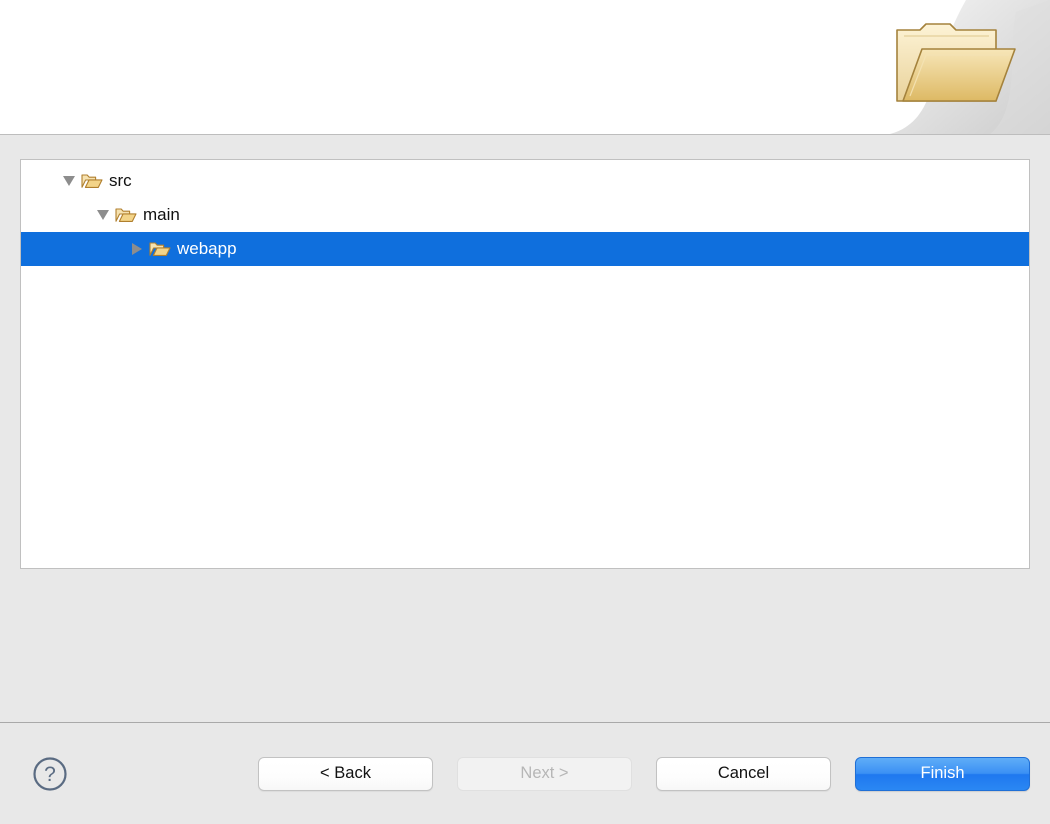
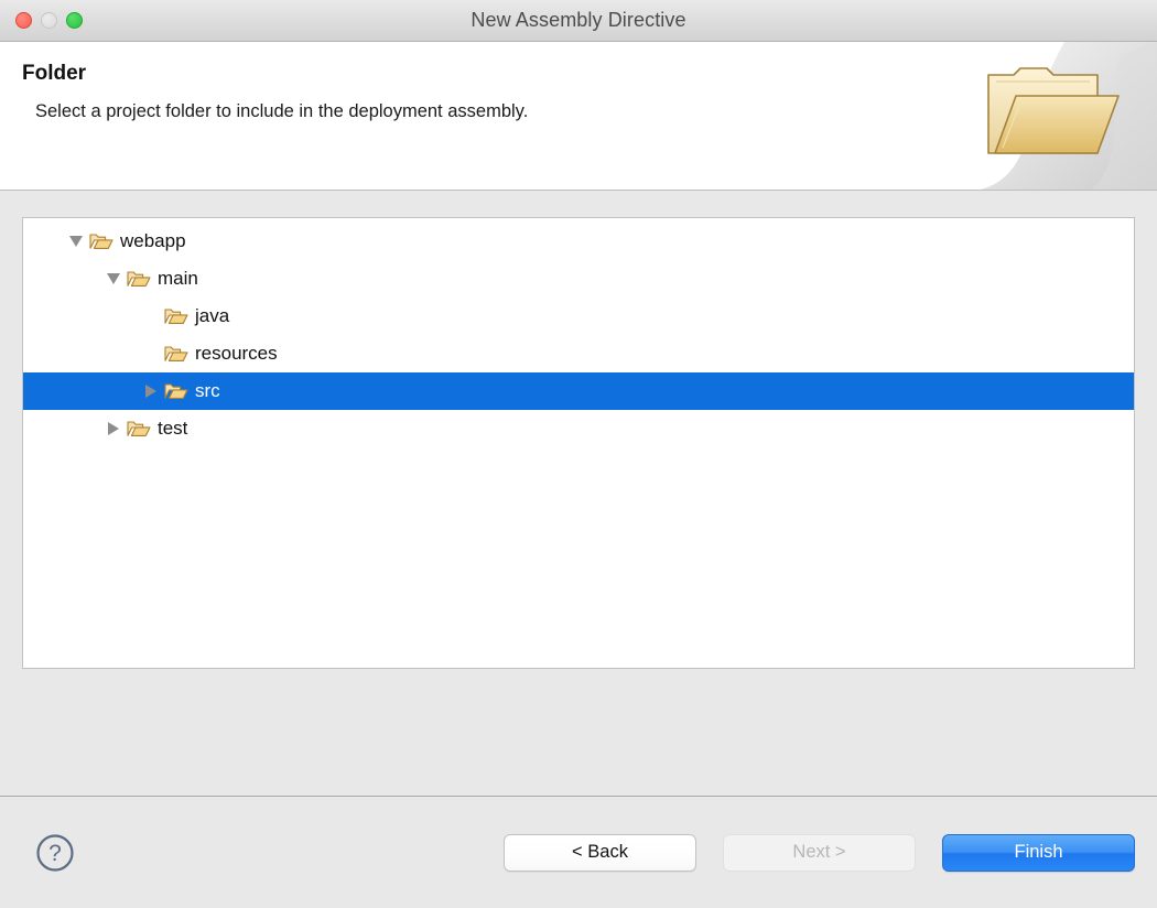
+ New Assembly Directive
+ Folder
+ Select a project folder to include in the deployment assembly.
- src
+ webapp
  main
+ java
+ resources
- webapp
+ src
+ test
  ?
  < Back
  Next >
- Cancel
  Finish
